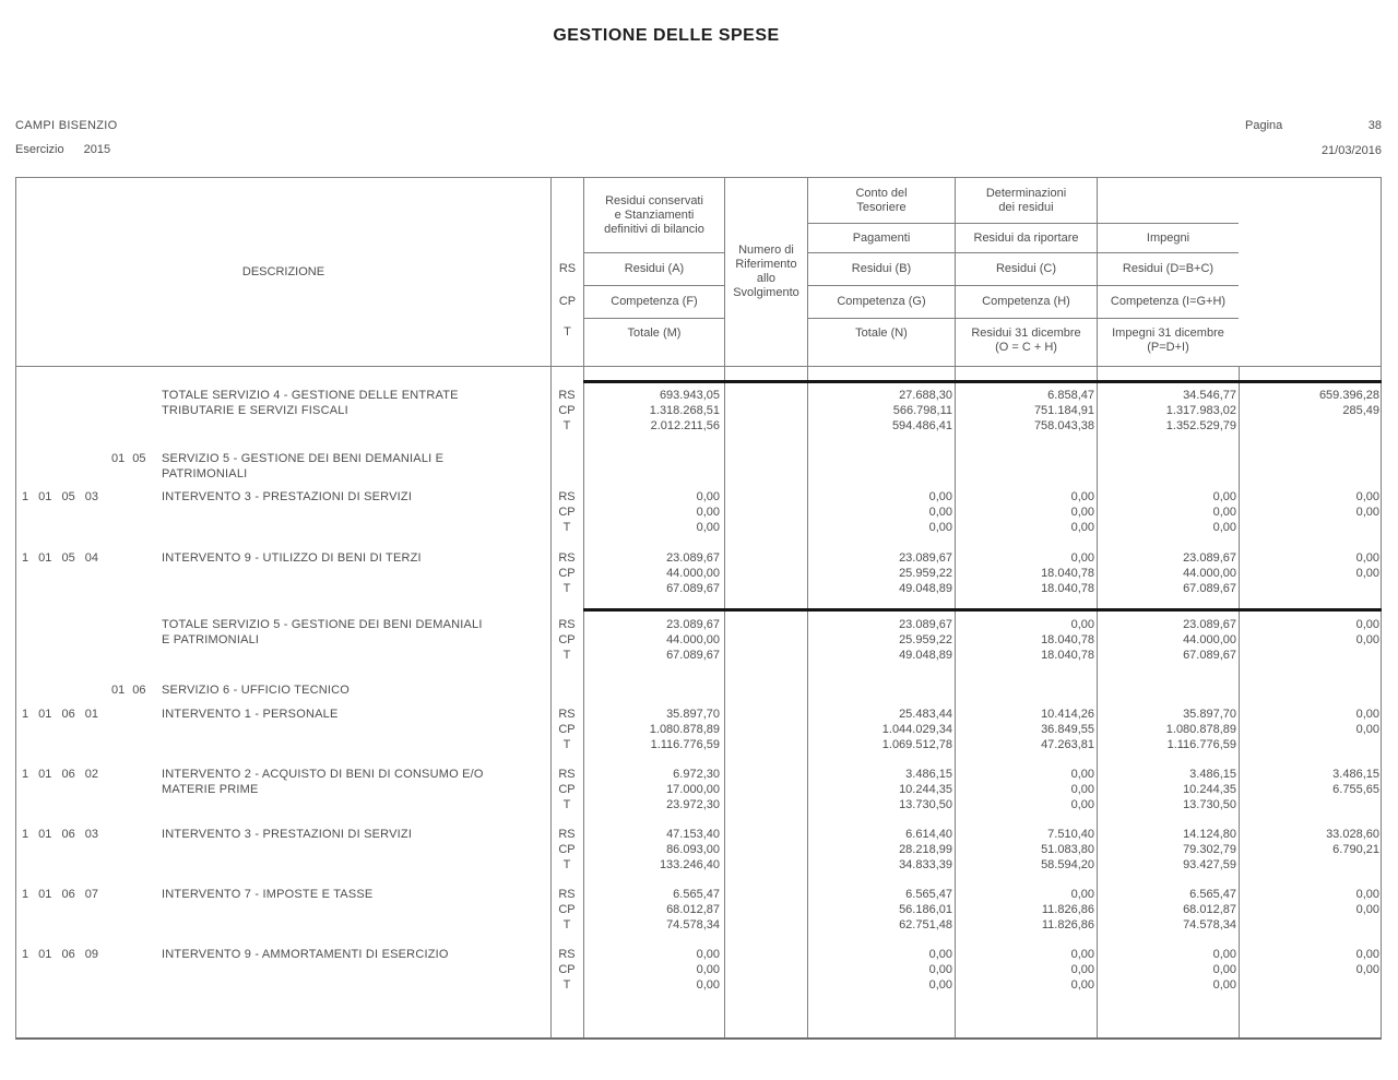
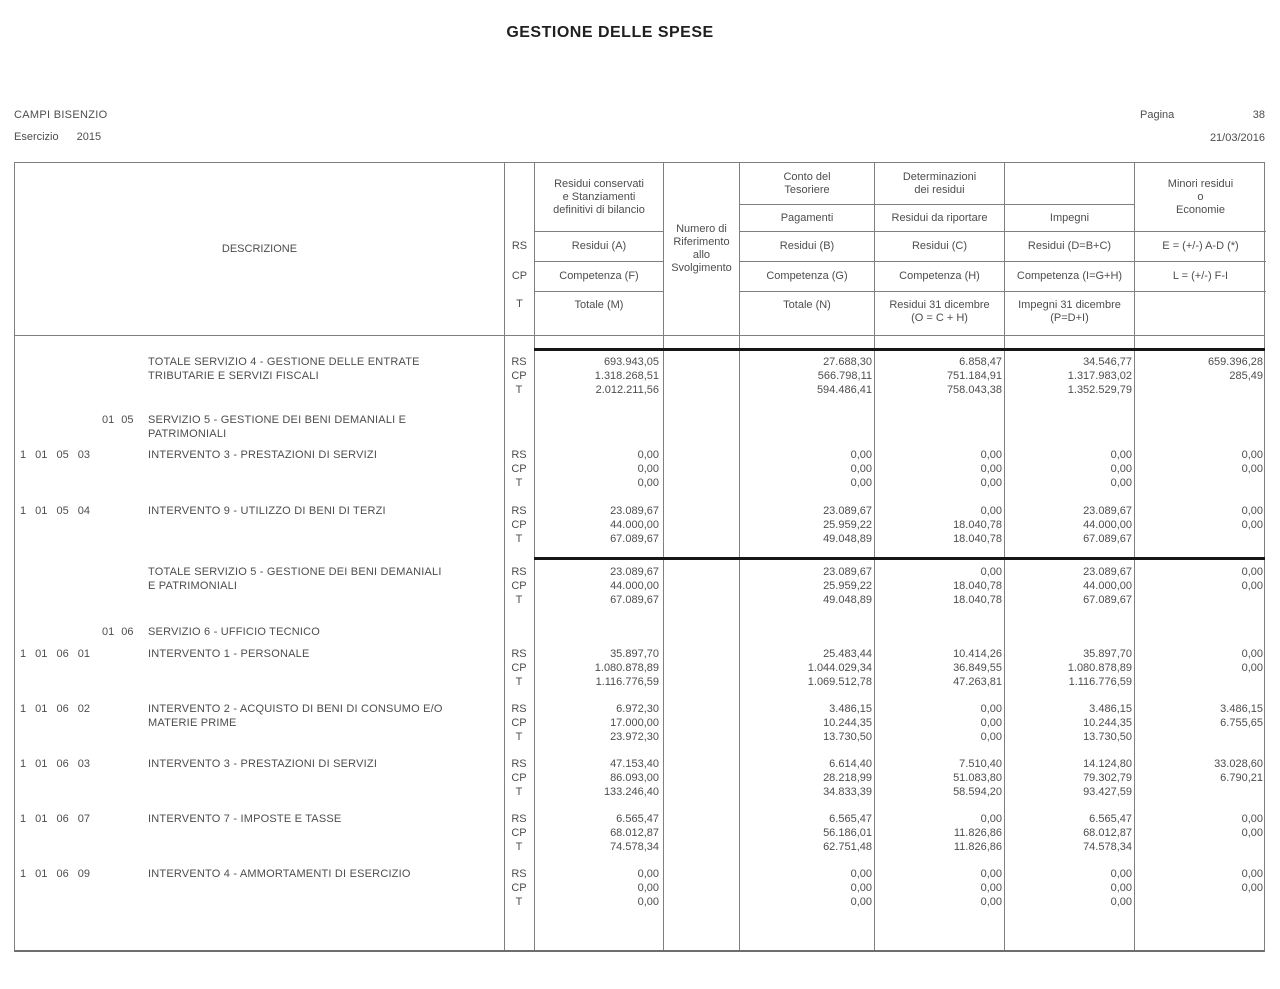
  GESTIONE DELLE SPESE
  CAMPI BISENZIO
  Esercizio 2015
  Pagina
  38
  21/03/2016
  DESCRIZIONE
  RS
  CP
  T
  Residui conservati
  e Stanziamenti
  definitivi di bilancio
  Residui (A)
  Competenza (F)
  Totale (M)
  Numero di
  Riferimento
  allo
  Svolgimento
  Conto del
  Tesoriere
  Pagamenti
  Residui (B)
  Competenza (G)
  Totale (N)
  Determinazioni
  dei residui
  Residui da riportare
  Residui (C)
  Competenza (H)
  Residui 31 dicembre
  (O = C + H)
  Impegni
  Residui (D=B+C)
  Competenza (I=G+H)
  Impegni 31 dicembre
  (P=D+I)
+ Minori residui
+ o
+ Economie
+ E = (+/-) A-D (*)
+ L = (+/-) F-I
  TOTALE SERVIZIO 4 - GESTIONE DELLE ENTRATE
  TRIBUTARIE E SERVIZI FISCALI
  RS
  CP
  T
  693.943,05
  1.318.268,51
  2.012.211,56
  27.688,30
  566.798,11
  594.486,41
  6.858,47
  751.184,91
  758.043,38
  34.546,77
  1.317.983,02
  1.352.529,79
  659.396,28
  285,49
  01 05
  SERVIZIO 5 - GESTIONE DEI BENI DEMANIALI E
  PATRIMONIALI
  1 01 05 03
  INTERVENTO 3 - PRESTAZIONI DI SERVIZI
  RS
  CP
  T
  0,00
  0,00
  0,00
  0,00
  0,00
  0,00
  0,00
  0,00
  0,00
  0,00
  0,00
  0,00
  0,00
  0,00
  1 01 05 04
  INTERVENTO 9 - UTILIZZO DI BENI DI TERZI
  RS
  CP
  T
  23.089,67
  44.000,00
  67.089,67
  23.089,67
  25.959,22
  49.048,89
  0,00
  18.040,78
  18.040,78
  23.089,67
  44.000,00
  67.089,67
  0,00
  0,00
  TOTALE SERVIZIO 5 - GESTIONE DEI BENI DEMANIALI
  E PATRIMONIALI
  RS
  CP
  T
  23.089,67
  44.000,00
  67.089,67
  23.089,67
  25.959,22
  49.048,89
  0,00
  18.040,78
  18.040,78
  23.089,67
  44.000,00
  67.089,67
  0,00
  0,00
  01 06
  SERVIZIO 6 - UFFICIO TECNICO
  1 01 06 01
  INTERVENTO 1 - PERSONALE
  RS
  CP
  T
  35.897,70
  1.080.878,89
  1.116.776,59
  25.483,44
  1.044.029,34
  1.069.512,78
  10.414,26
  36.849,55
  47.263,81
  35.897,70
  1.080.878,89
  1.116.776,59
  0,00
  0,00
  1 01 06 02
  INTERVENTO 2 - ACQUISTO DI BENI DI CONSUMO E/O
  MATERIE PRIME
  RS
  CP
  T
  6.972,30
  17.000,00
  23.972,30
  3.486,15
  10.244,35
  13.730,50
  0,00
  0,00
  0,00
  3.486,15
  10.244,35
  13.730,50
  3.486,15
  6.755,65
  1 01 06 03
  INTERVENTO 3 - PRESTAZIONI DI SERVIZI
  RS
  CP
  T
  47.153,40
  86.093,00
  133.246,40
  6.614,40
  28.218,99
  34.833,39
  7.510,40
  51.083,80
  58.594,20
  14.124,80
  79.302,79
  93.427,59
  33.028,60
  6.790,21
  1 01 06 07
  INTERVENTO 7 - IMPOSTE E TASSE
  RS
  CP
  T
  6.565,47
  68.012,87
  74.578,34
  6.565,47
  56.186,01
  62.751,48
  0,00
  11.826,86
  11.826,86
  6.565,47
  68.012,87
  74.578,34
  0,00
  0,00
  1 01 06 09
- INTERVENTO 9 - AMMORTAMENTI DI ESERCIZIO
+ INTERVENTO 4 - AMMORTAMENTI DI ESERCIZIO
  RS
  CP
  T
  0,00
  0,00
  0,00
  0,00
  0,00
  0,00
  0,00
  0,00
  0,00
  0,00
  0,00
  0,00
  0,00
  0,00
